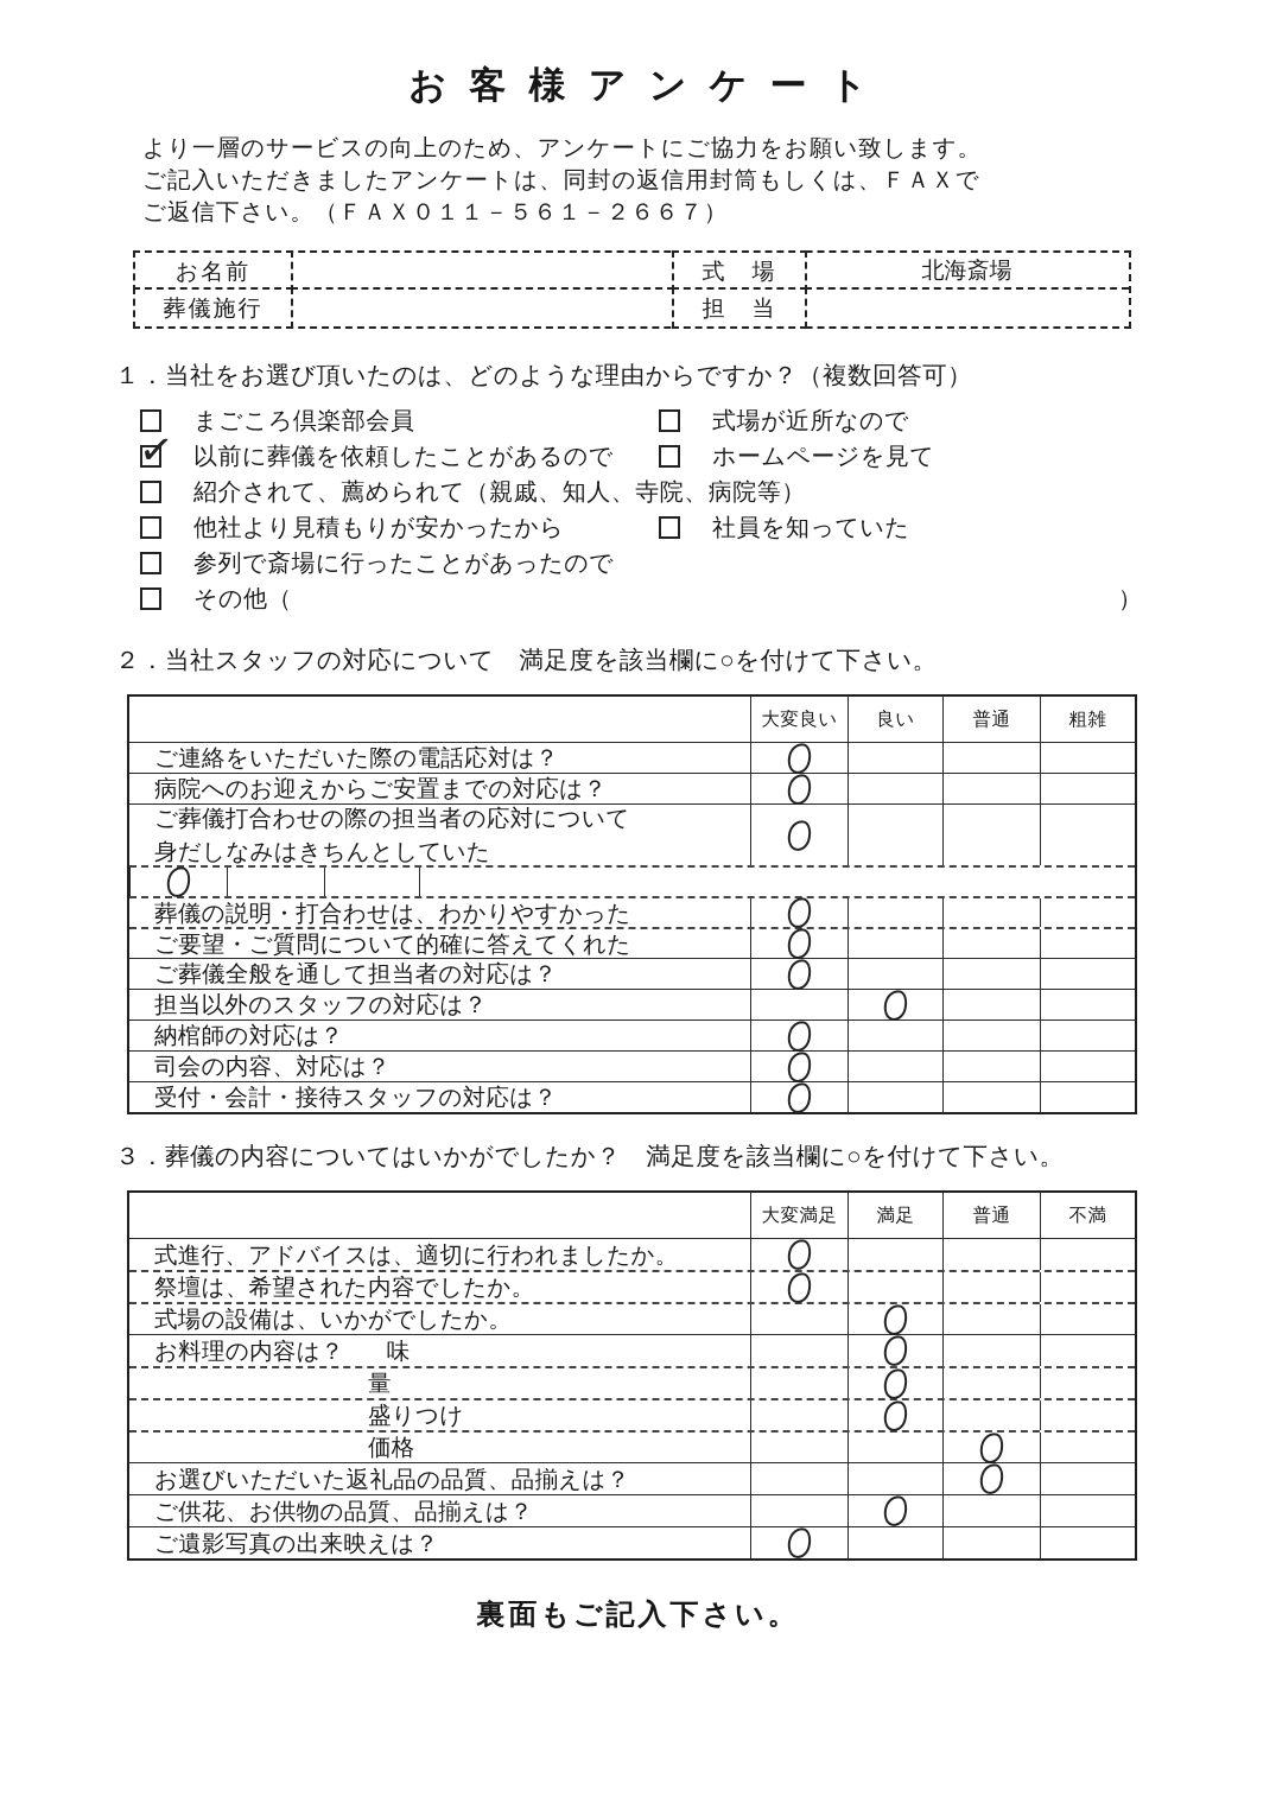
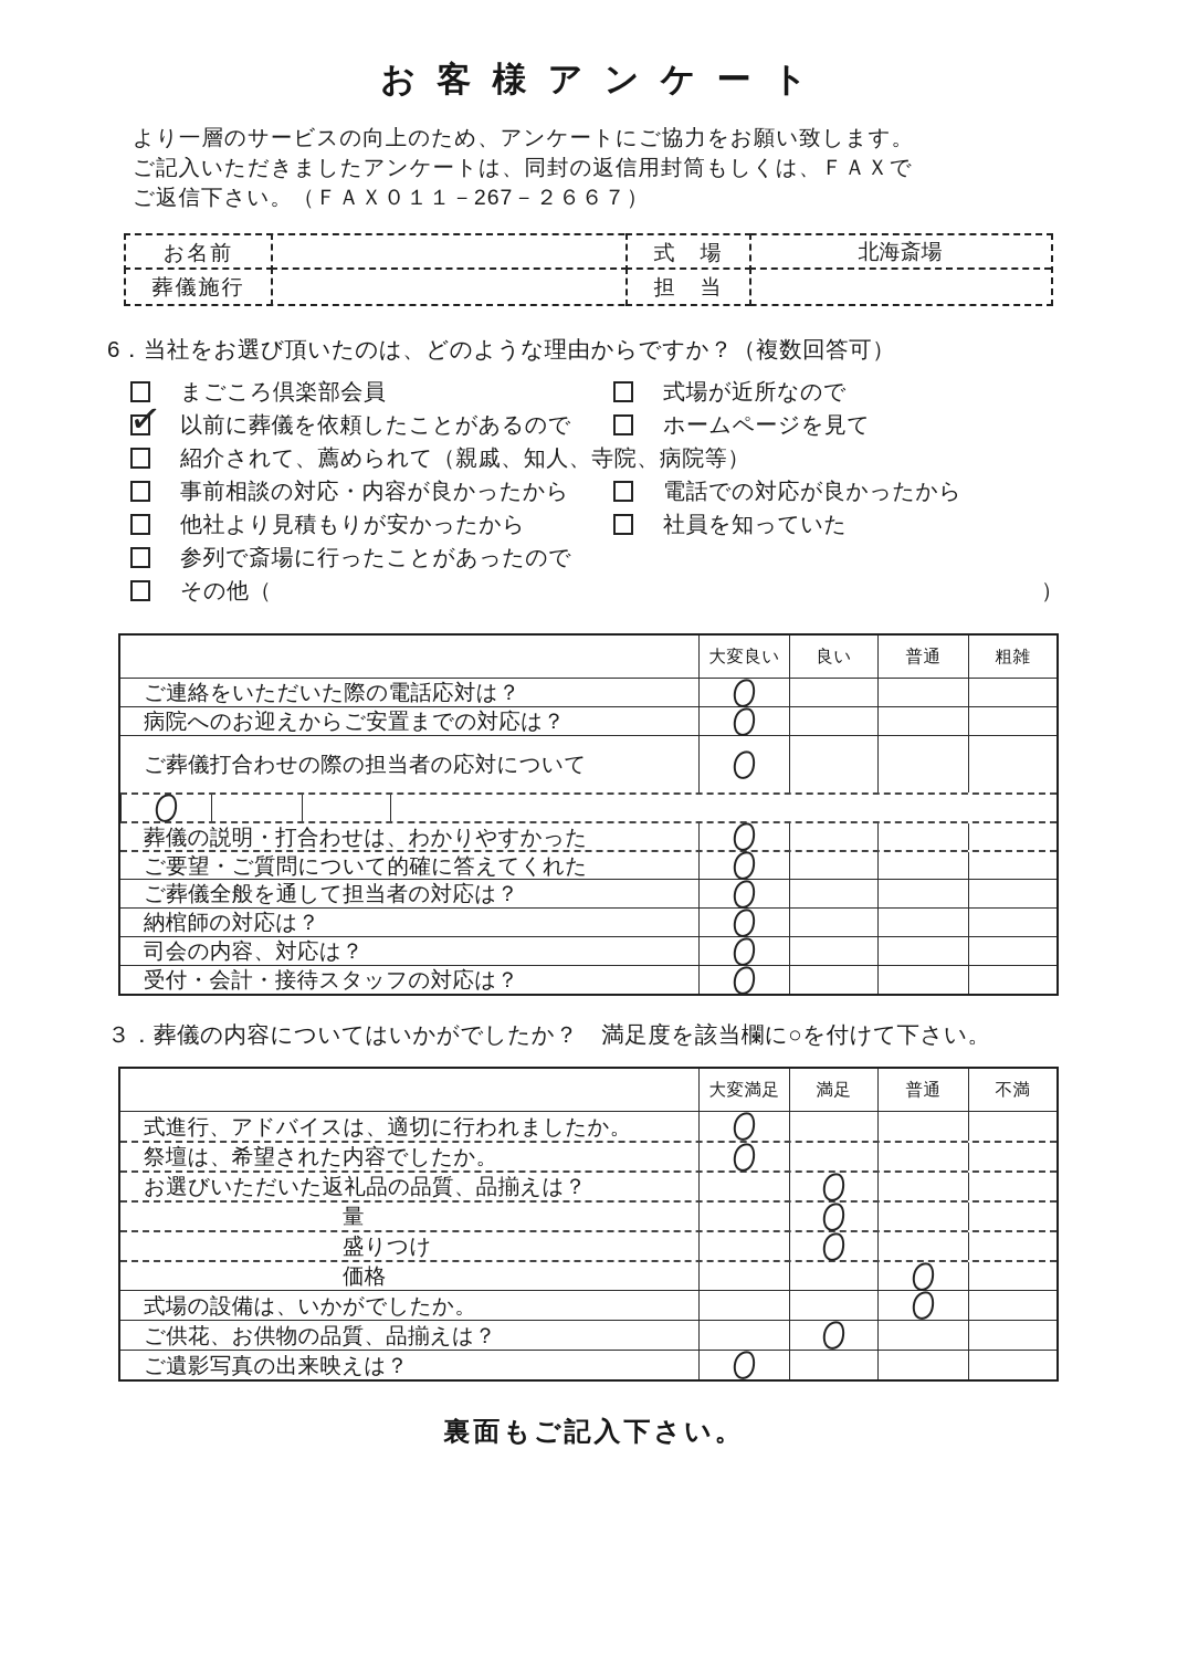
  お客様アンケート
  より一層のサービスの向上のため、アンケートにご協力をお願い致します。
  ご記入いただきましたアンケートは、同封の返信用封筒もしくは、ＦＡＸで
- ご返信下さい。（ＦＡＸ０１１－５６１－２６６７）
+ ご返信下さい。（ＦＡＸ０１１－267－２６６７）
  お名前
  式 場
  北海斎場
  葬儀施行
  担 当
- １．当社をお選び頂いたのは、どのような理由からですか？（複数回答可）
+ 6．当社をお選び頂いたのは、どのような理由からですか？（複数回答可）
  まごころ倶楽部会員
  式場が近所なので
  以前に葬儀を依頼したことがあるので
  ホームページを見て
  紹介されて、薦められて（親戚、知人、寺院、病院等）
+ 事前相談の対応・内容が良かったから
+ 電話での対応が良かったから
  他社より見積もりが安かったから
  社員を知っていた
  参列で斎場に行ったことがあったので
  その他（
  ）
- ２．当社スタッフの対応について 満足度を該当欄に○を付けて下さい。
  大変良い
  良い
  普通
  粗雑
  ご連絡をいただいた際の電話応対は？
  病院へのお迎えからご安置までの対応は？
  ご葬儀打合わせの際の担当者の応対について
- 身だしなみはきちんとしていた
  葬儀の説明・打合わせは、わかりやすかった
  ご要望・ご質問について的確に答えてくれた
  ご葬儀全般を通して担当者の対応は？
- 担当以外のスタッフの対応は？
  納棺師の対応は？
  司会の内容、対応は？
  受付・会計・接待スタッフの対応は？
  ３．葬儀の内容についてはいかがでしたか？ 満足度を該当欄に○を付けて下さい。
  大変満足
  満足
  普通
  不満
  式進行、アドバイスは、適切に行われましたか。
  祭壇は、希望された内容でしたか。
- 式場の設備は、いかがでしたか。
+ お選びいただいた返礼品の品質、品揃えは？
- お料理の内容は？ 味
  量
  盛りつけ
  価格
- お選びいただいた返礼品の品質、品揃えは？
+ 式場の設備は、いかがでしたか。
  ご供花、お供物の品質、品揃えは？
  ご遺影写真の出来映えは？
  裏面もご記入下さい。
